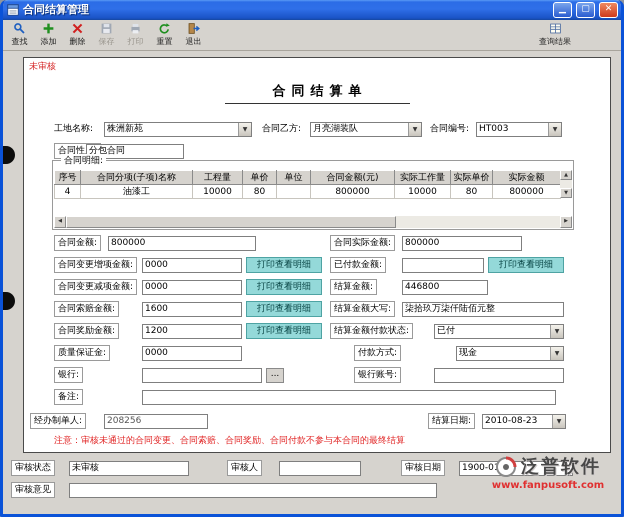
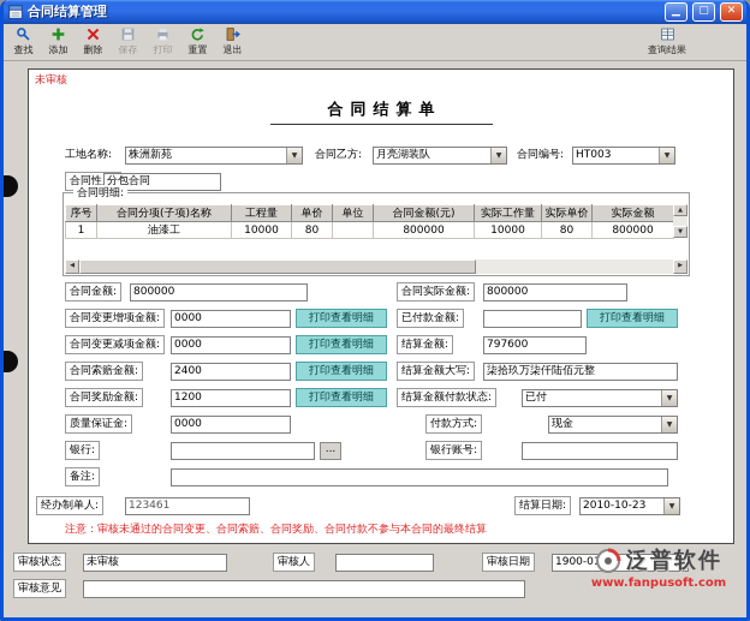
  合同结算管理
  ▁
  ▢
  ✕
  查找
  添加
  删除
  保存
  打印
  重置
  退出
  查询结果
  未审核
  合同结算单
  工地名称:
  株洲新苑
  合同乙方:
  月亮湖装队
  合同编号:
  HT003
  分包合同
  合同明细:
  序号	合同分项(子项)名称	工程量	单价	单位	合同金额(元)	实际工作量	实际单价	实际金额
- 4	油漆工	10000	80		800000	10000	80	800000
+ 1	油漆工	10000	80		800000	10000	80	800000
  合同金额:
  800000
  合同变更增项金额:
  0000
  打印查看明细
  合同变更减项金额:
  0000
  打印查看明细
  合同索赔金额:
- 1600
+ 2400
  打印查看明细
  合同奖励金额:
  1200
  打印查看明细
  质量保证金:
  0000
  银行:
  ...
  备注:
  经办制单人:
- 208256
+ 123461
  合同实际金额:
  800000
  已付款金额:
  打印查看明细
  结算金额:
- 446800
+ 797600
  结算金额大写:
  柒拾玖万柒仟陆佰元整
  结算金额付款状态:
  已付
  付款方式:
  现金
  银行账号:
  结算日期:
- 2010-08-23
+ 2010-10-23
  注意：审核未通过的合同变更、合同索赔、合同奖励、合同付款不参与本合同的最终结算
  审核状态
  未审核
  审核人
  审核日期
  审核意见
  泛普软件
  www.fanpusoft.com
